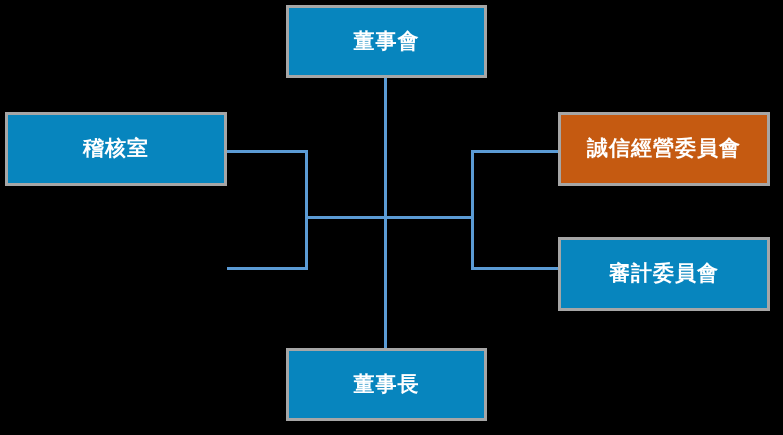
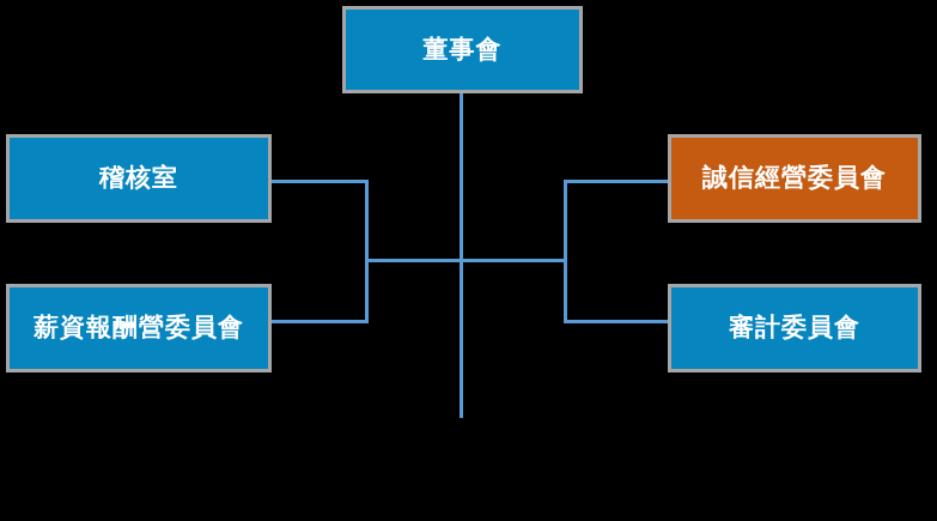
  董事會
  稽核室
+ 薪資報酬營委員會
  誠信經營委員會
  審計委員會
- 董事長
